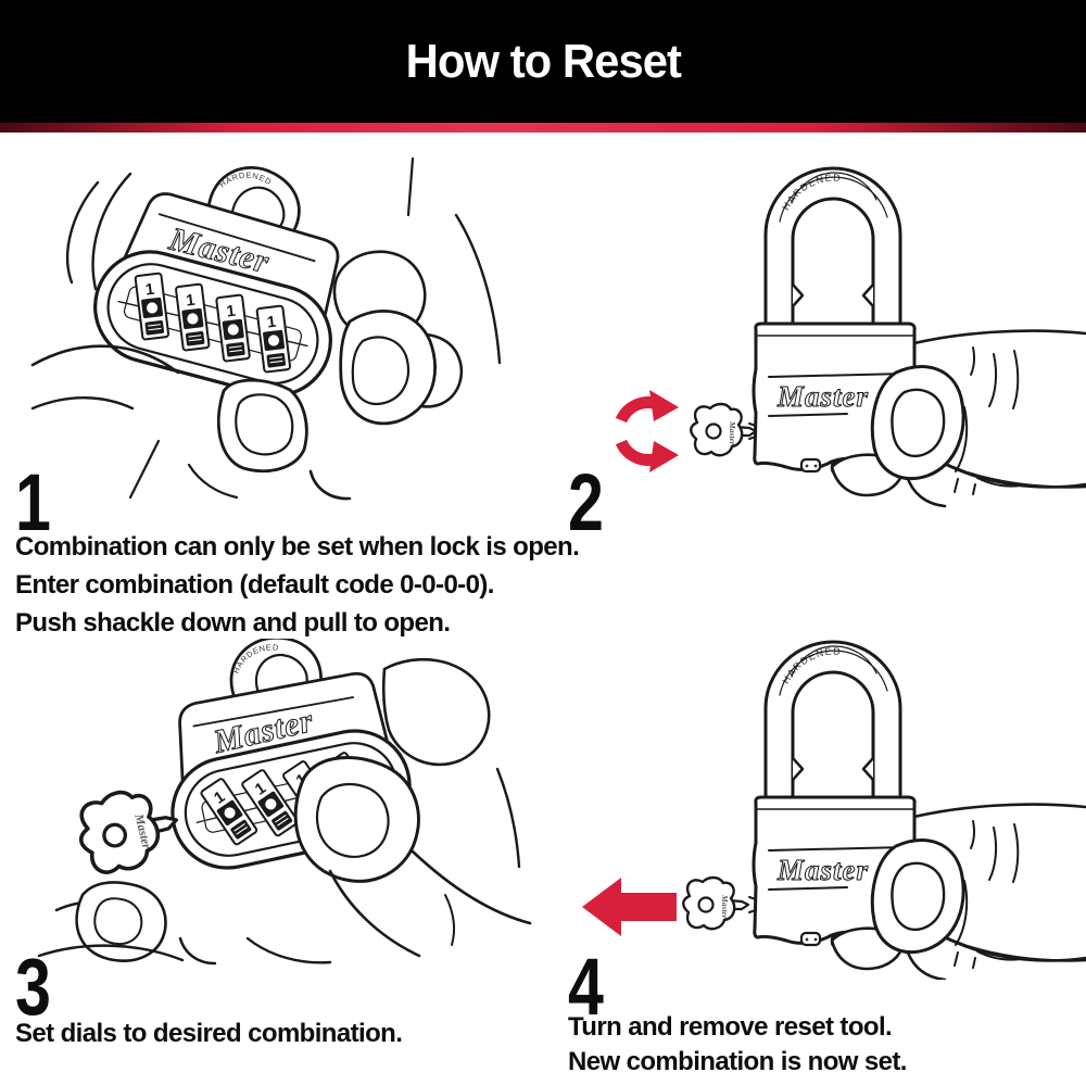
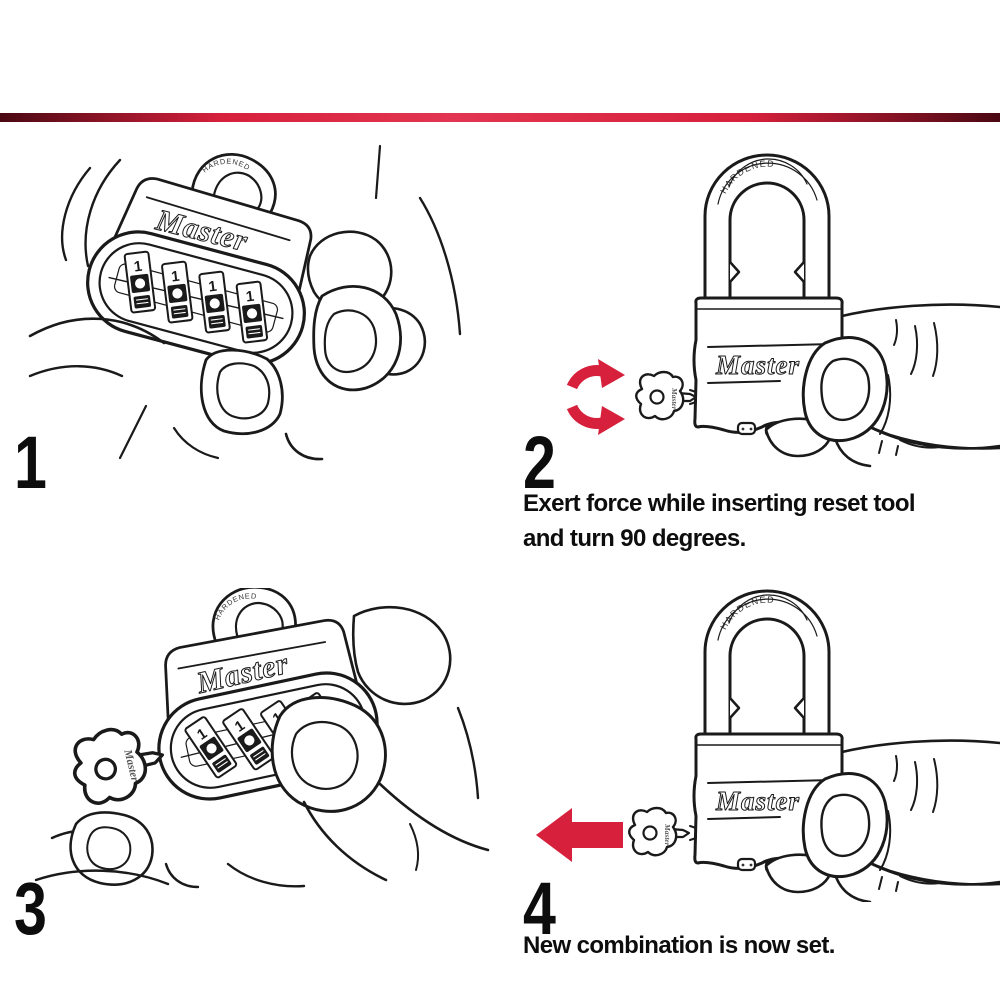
- How to Reset
  1
- Combination can only be set when lock is open.
- Enter combination (default code 0-0-0-0).
- Push shackle down and pull to open.
  2
+ Exert force while inserting reset tool
+ and turn 90 degrees.
  3
- Set dials to desired combination.
  4
- Turn and remove reset tool.
  New combination is now set.
